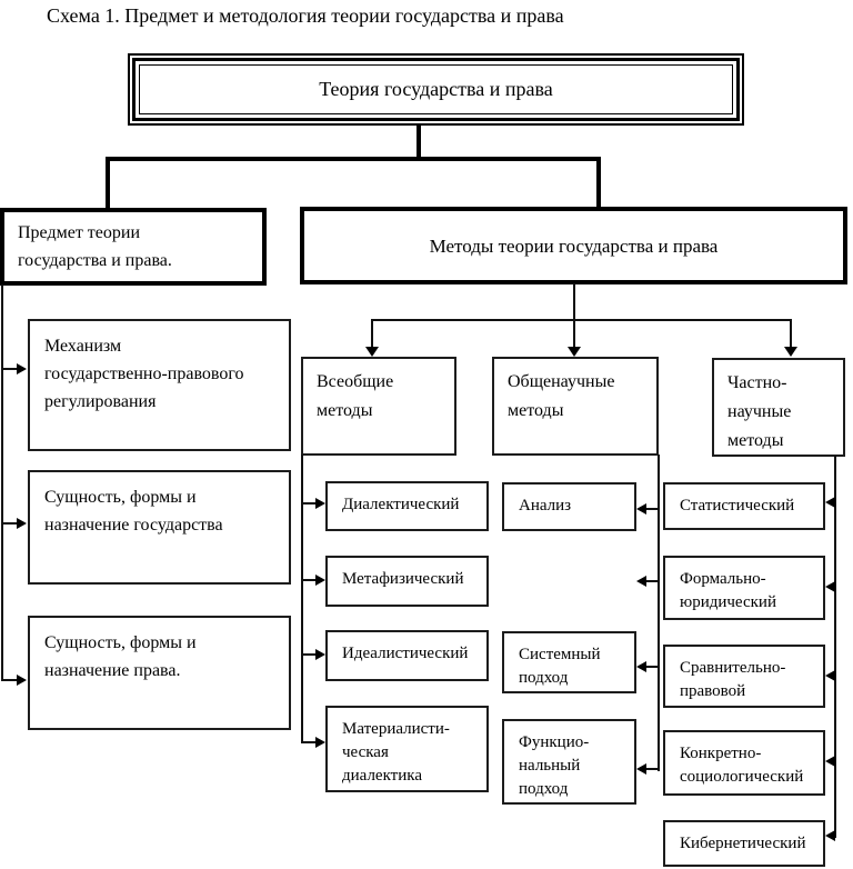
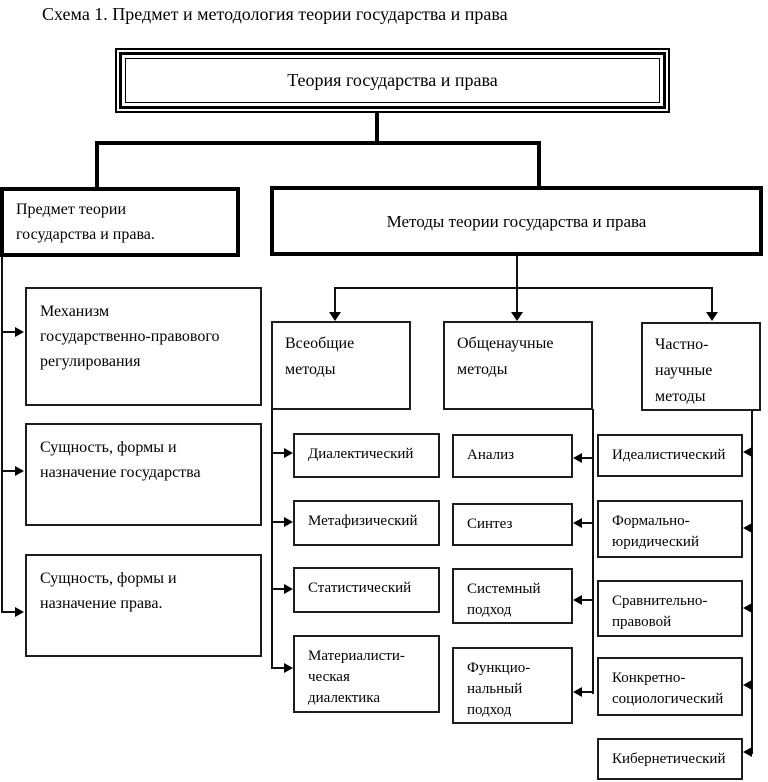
  Схема 1. Предмет и методология теории государства и права
  Теория государства и права
  Предмет теории
  государства и права.
  Методы теории государства и права
  Механизм
  государственно-правового
  регулирования
  Сущность, формы и
  назначение государства
  Сущность, формы и
  назначение права.
  Всеобщие
  методы
  Общенаучные
  методы
  Частно-
  научные
  методы
  Диалектический
  Метафизический
- Идеалистический
+ Статистический
  Материалисти-
  ческая
  диалектика
  Анализ
+ Синтез
  Системный
  подход
  Функцио-
  нальный
  подход
- Статистический
+ Идеалистический
  Формально-
  юридический
  Сравнительно-
  правовой
  Конкретно-
  социологический
  Кибернетический
